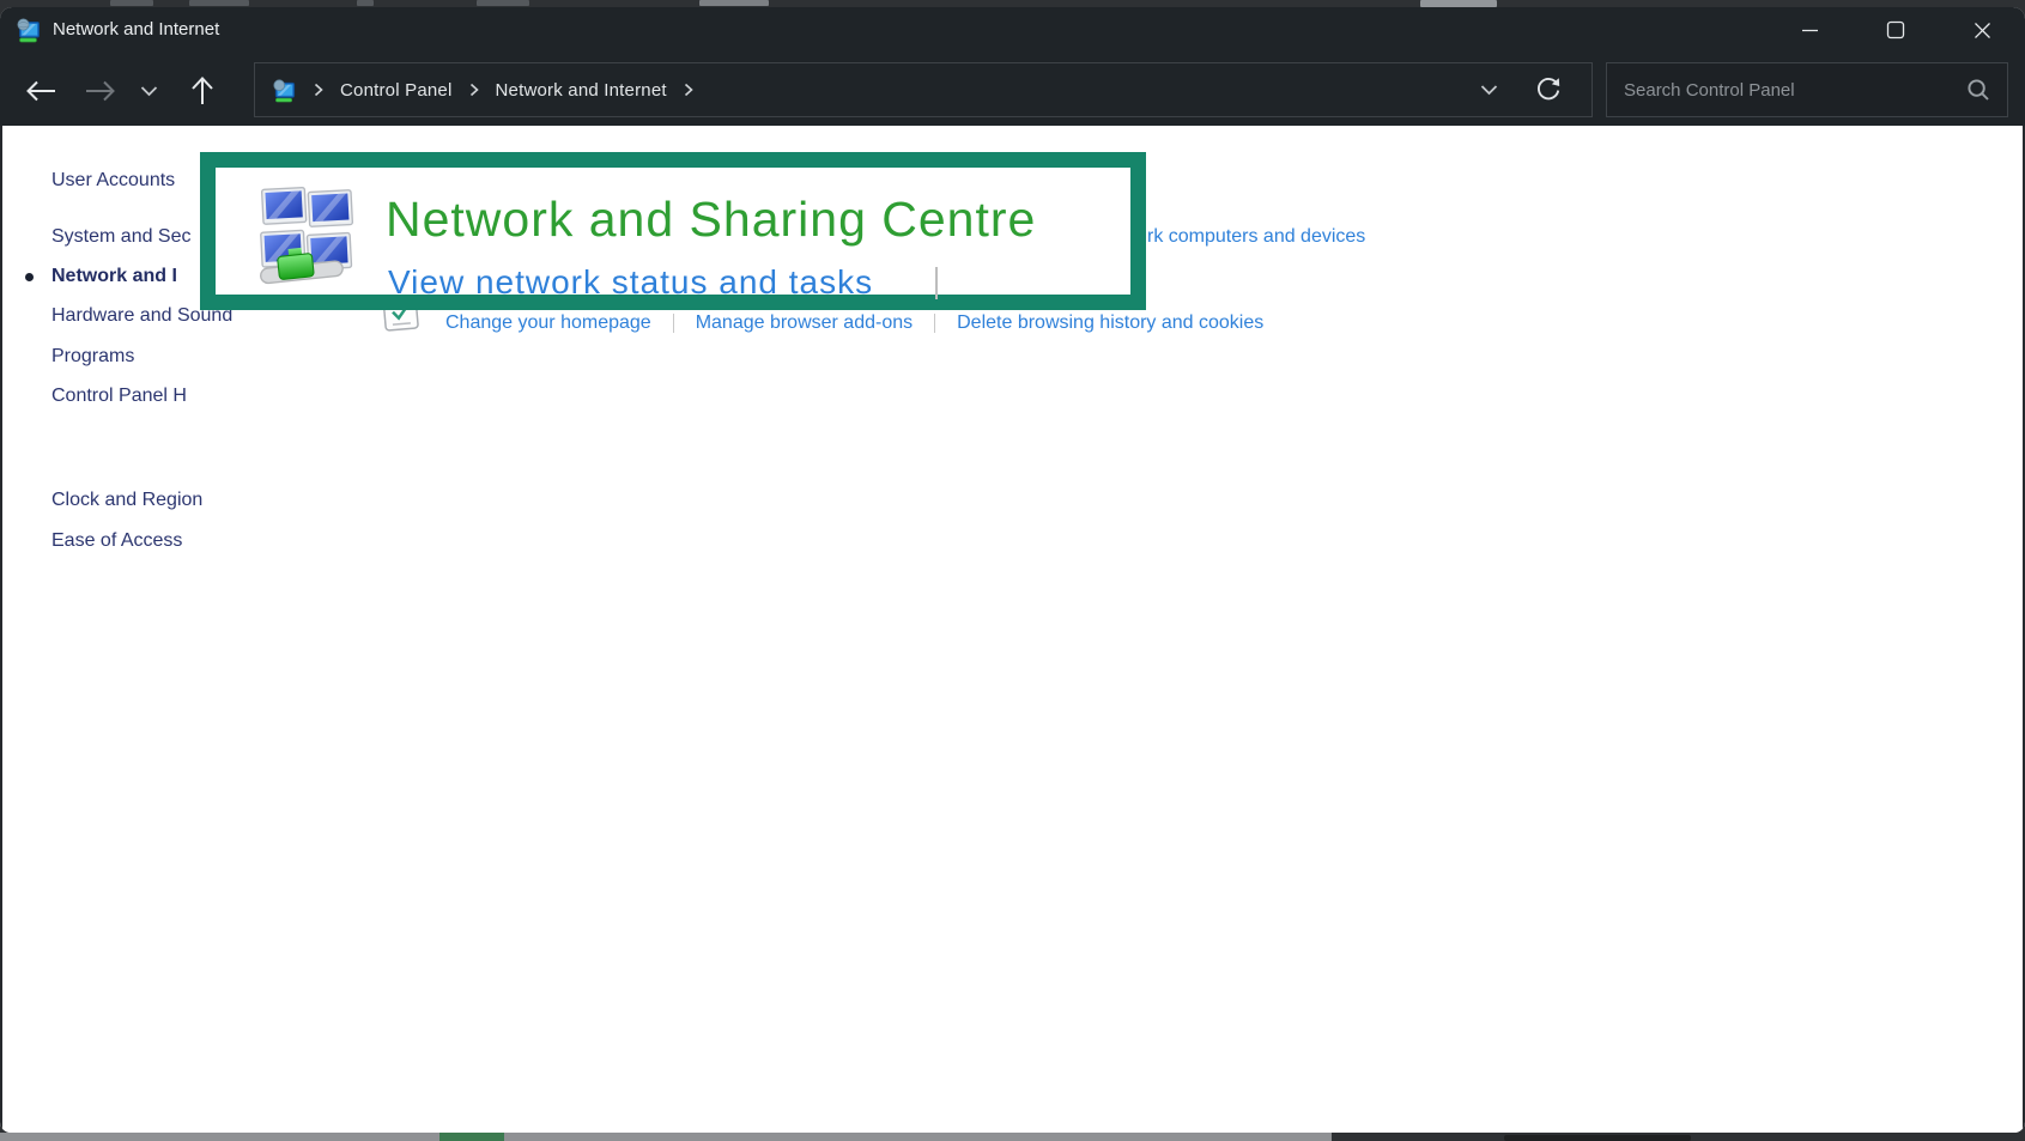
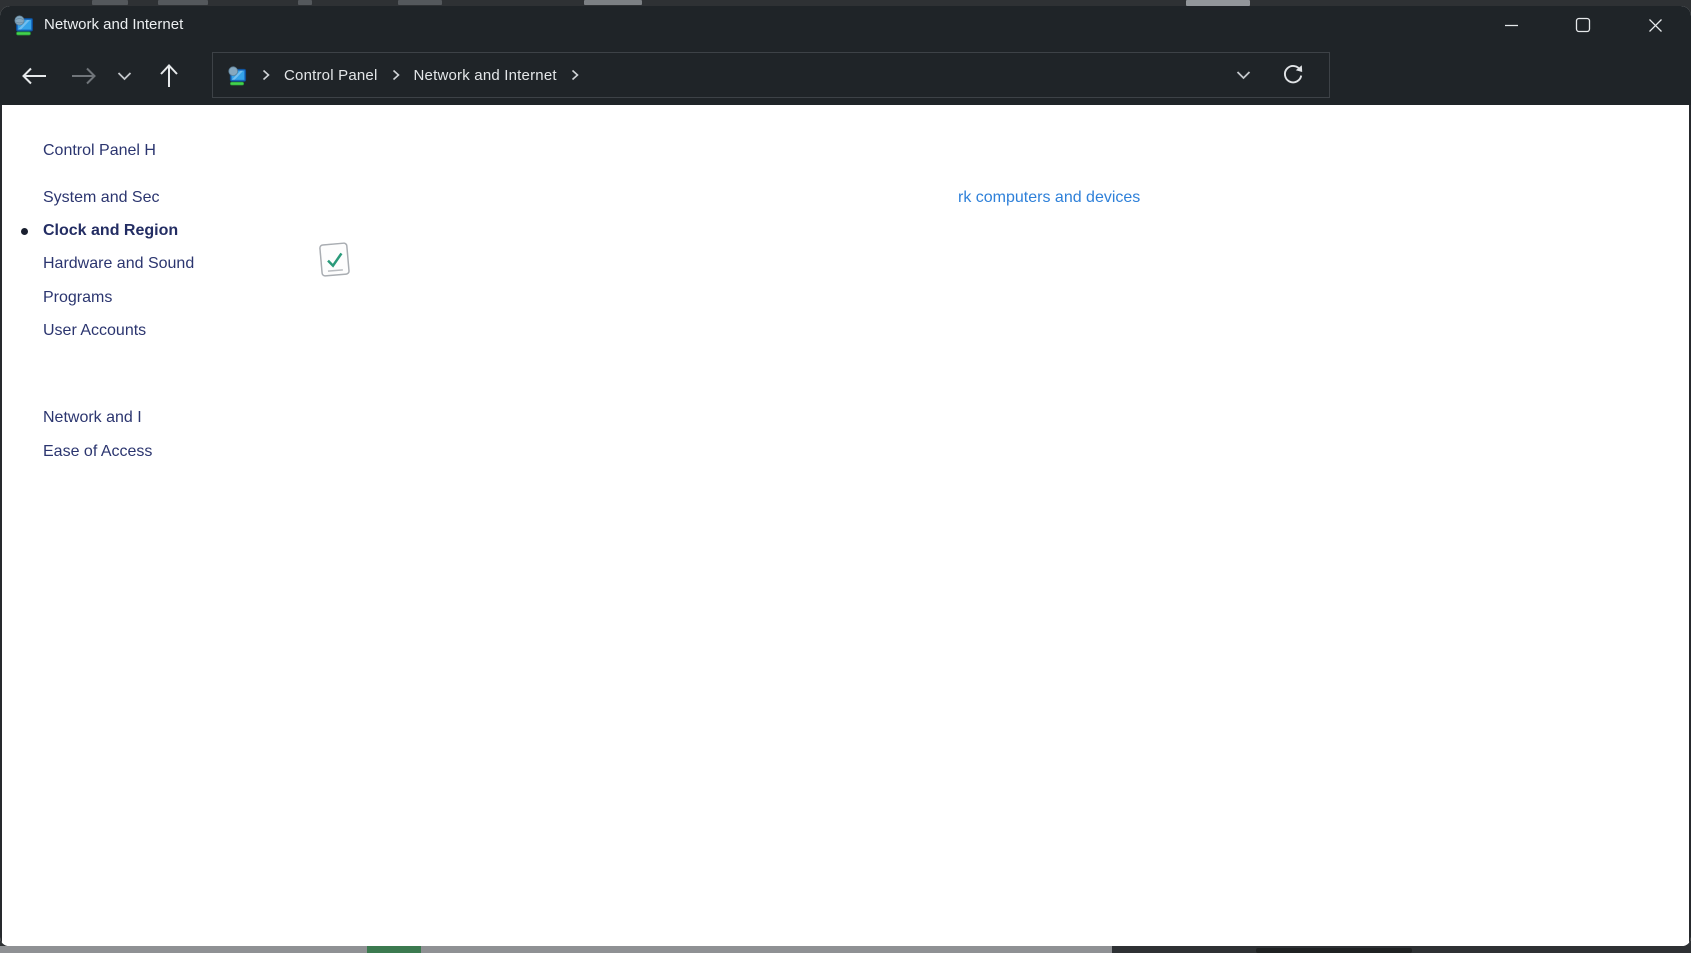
  Network and Internet
  Control Panel
  Network and Internet
- Search Control Panel
- User Accounts
+ Control Panel H
  System and Sec
- Network and I
+ Clock and Region
  Hardware and Sound
  Programs
- Control Panel H
+ User Accounts
- Clock and Region
+ Network and I
  Ease of Access
  rk computers and devices
- Change your homepage
- Manage browser add-ons
- Delete browsing history and cookies
- Network and Sharing Centre
- View network status and tasks
